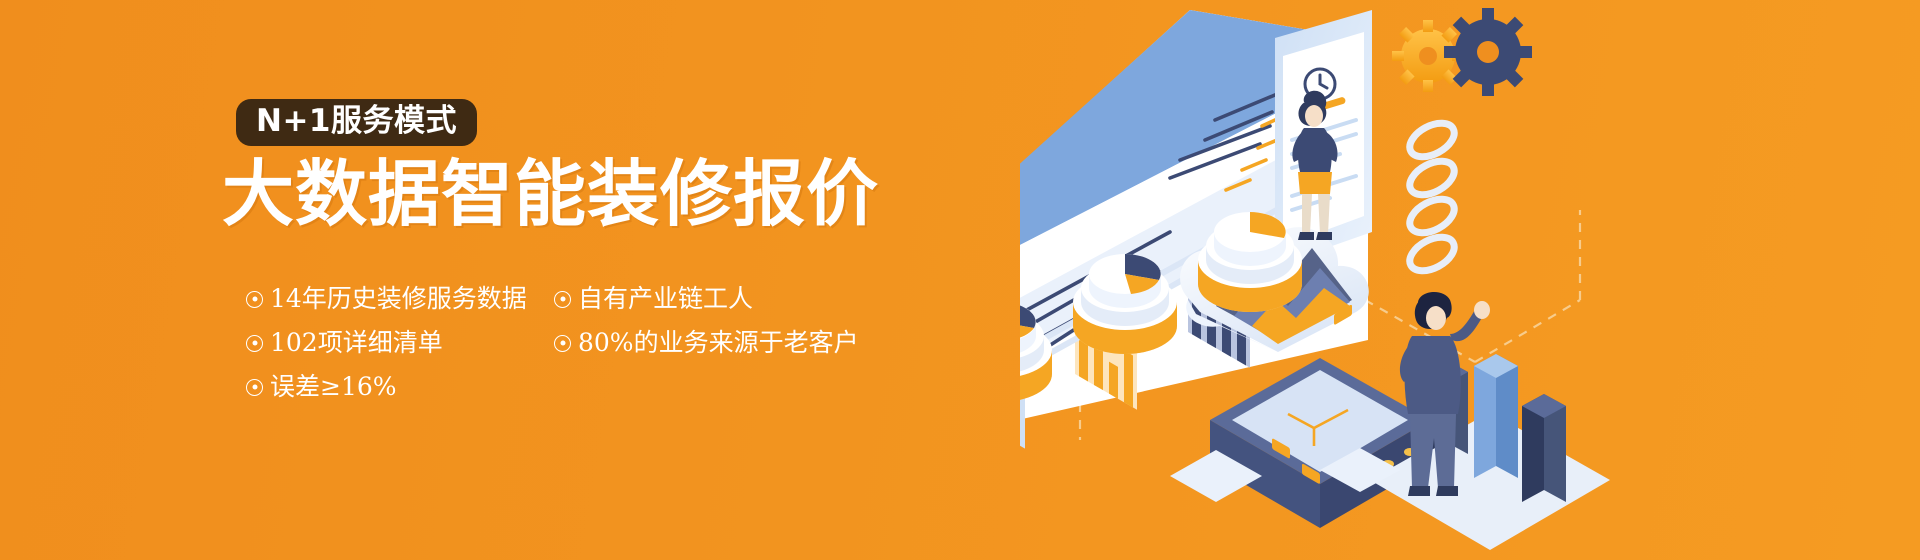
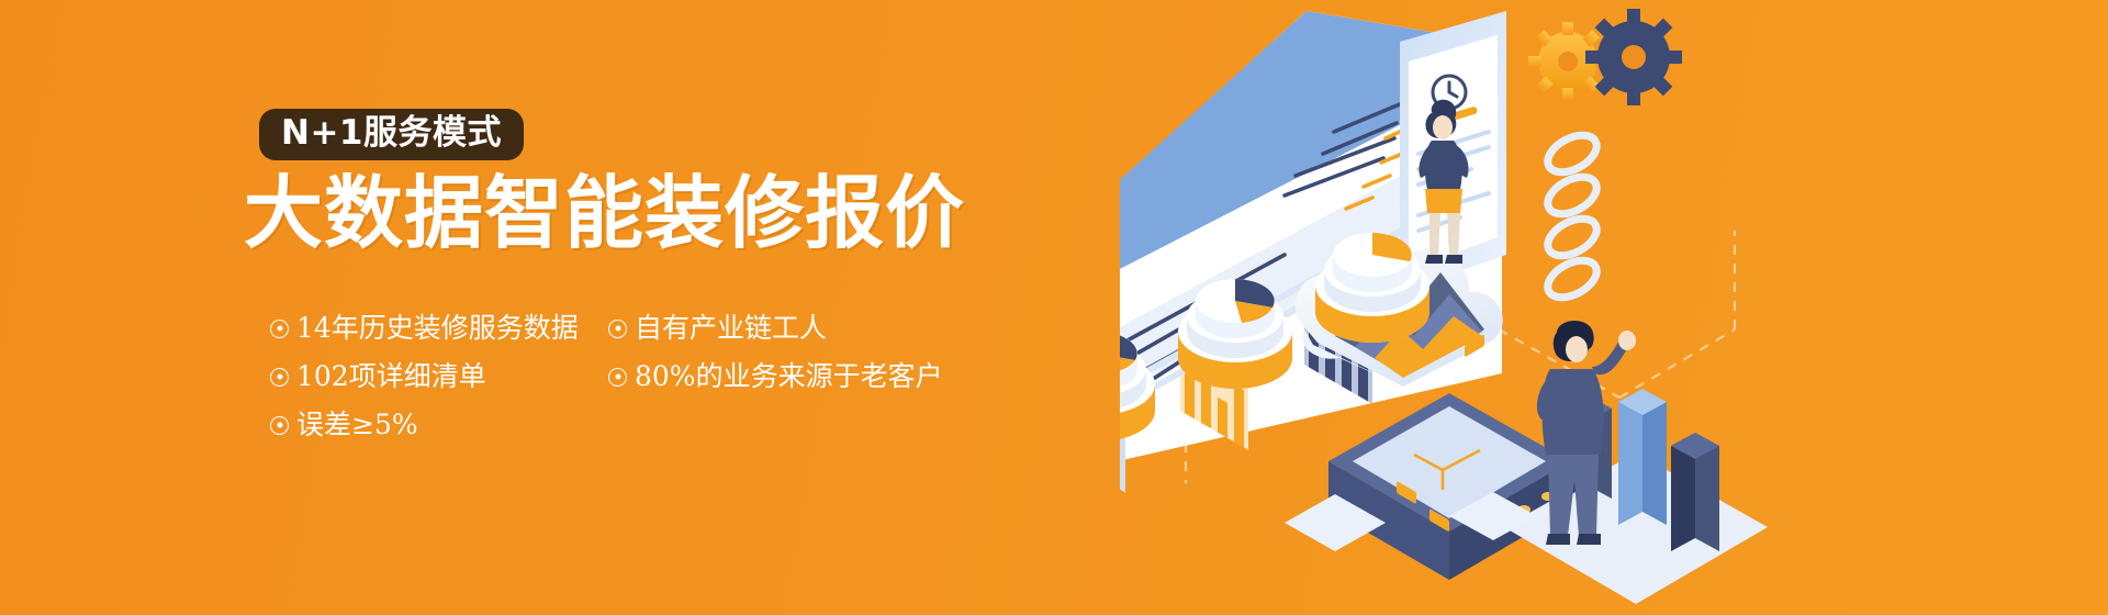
  N+1服务模式
  大数据智能装修报价
  14年历史装修服务数据
  102项详细清单
- 误差≥16%
+ 误差≥5%
  自有产业链工人
  80%的业务来源于老客户
